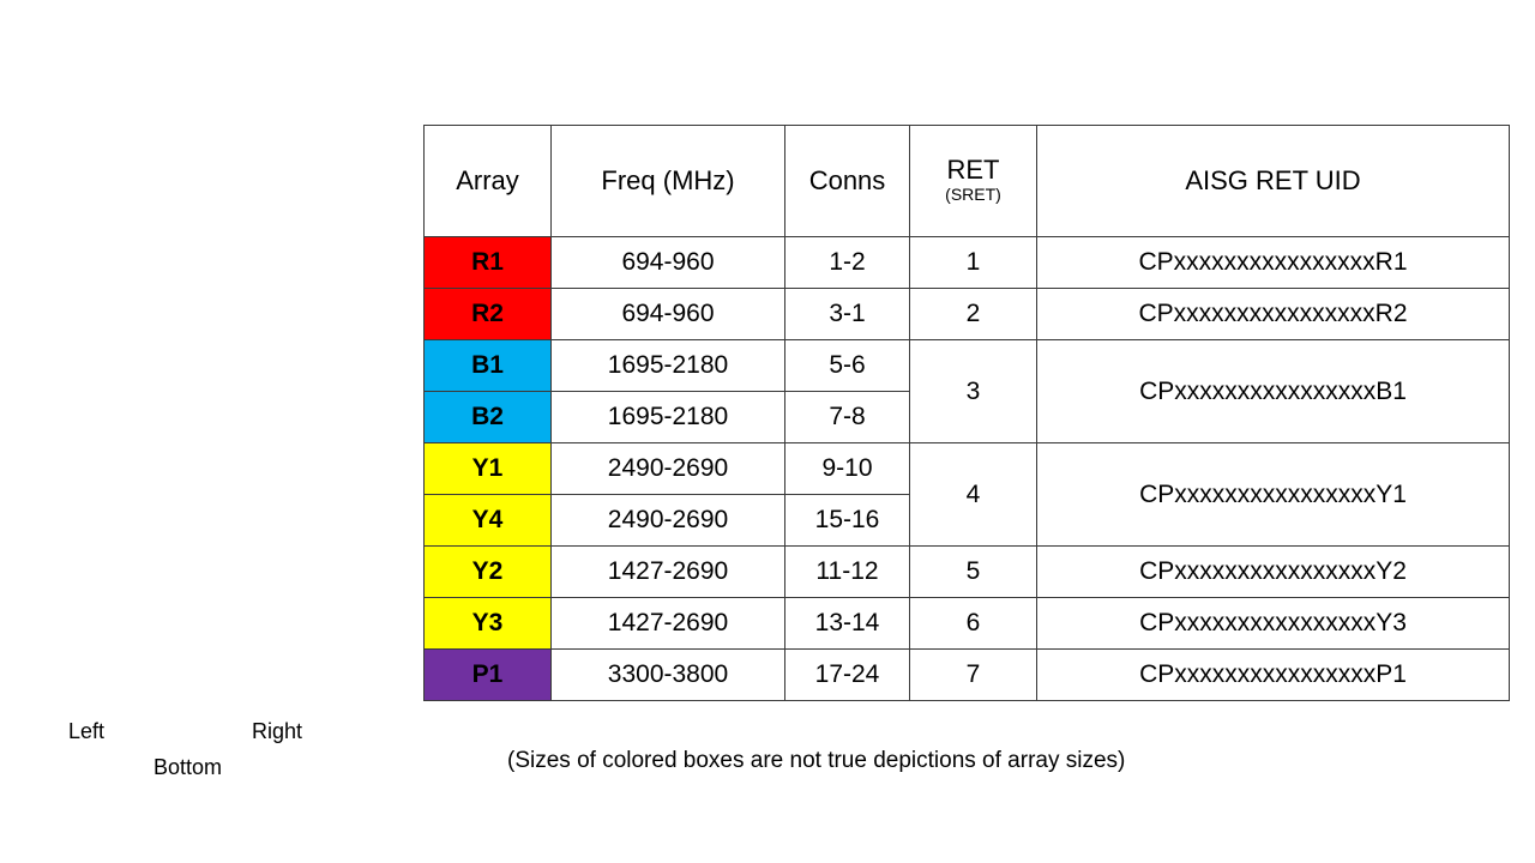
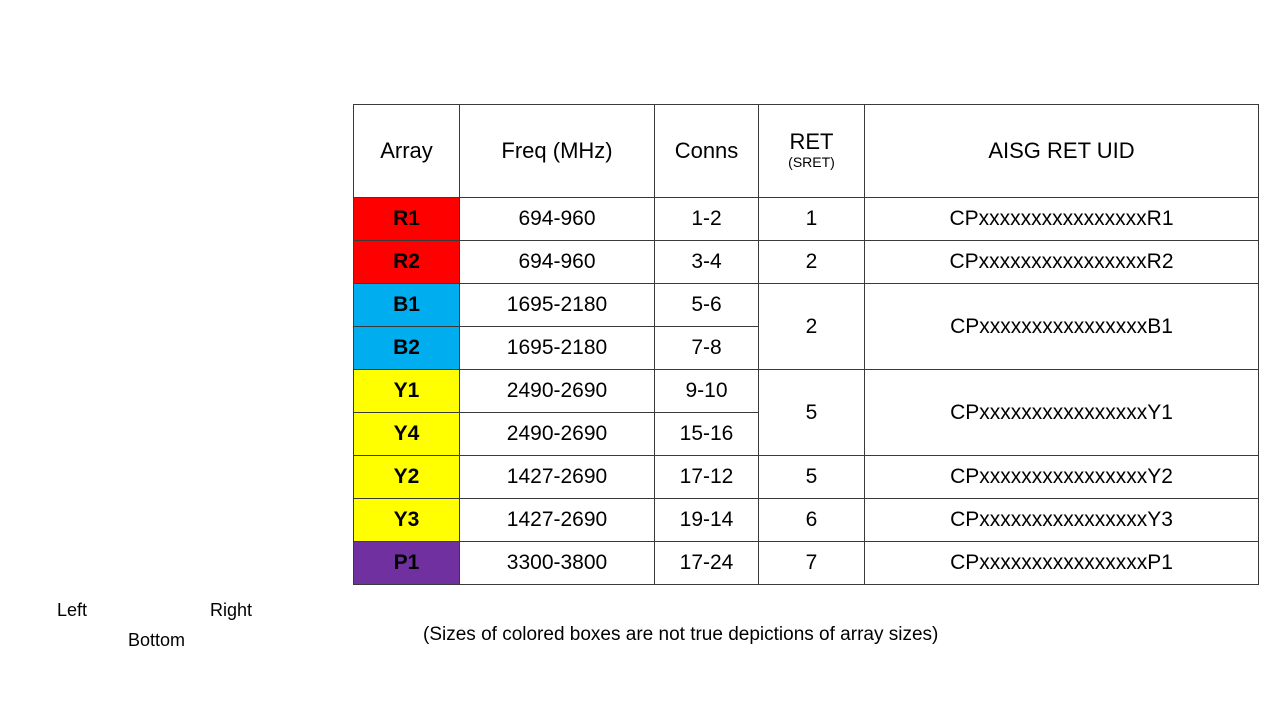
  Left
  Right
  Bottom
  Array	Freq (MHz)	Conns	RET (SRET)	AISG RET UID
  R1	694-960	1-2	1	CPxxxxxxxxxxxxxxxxR1
- R2	694-960	3-1	2	CPxxxxxxxxxxxxxxxxR2
+ R2	694-960	3-4	2	CPxxxxxxxxxxxxxxxxR2
- B1	1695-2180	5-6	3	CPxxxxxxxxxxxxxxxxB1
+ B1	1695-2180	5-6	2	CPxxxxxxxxxxxxxxxxB1
  B2	1695-2180	7-8
- Y1	2490-2690	9-10	4	CPxxxxxxxxxxxxxxxxY1
+ Y1	2490-2690	9-10	5	CPxxxxxxxxxxxxxxxxY1
  Y4	2490-2690	15-16
- Y2	1427-2690	11-12	5	CPxxxxxxxxxxxxxxxxY2
+ Y2	1427-2690	17-12	5	CPxxxxxxxxxxxxxxxxY2
- Y3	1427-2690	13-14	6	CPxxxxxxxxxxxxxxxxY3
+ Y3	1427-2690	19-14	6	CPxxxxxxxxxxxxxxxxY3
  P1	3300-3800	17-24	7	CPxxxxxxxxxxxxxxxxP1
  (Sizes of colored boxes are not true depictions of array sizes)
